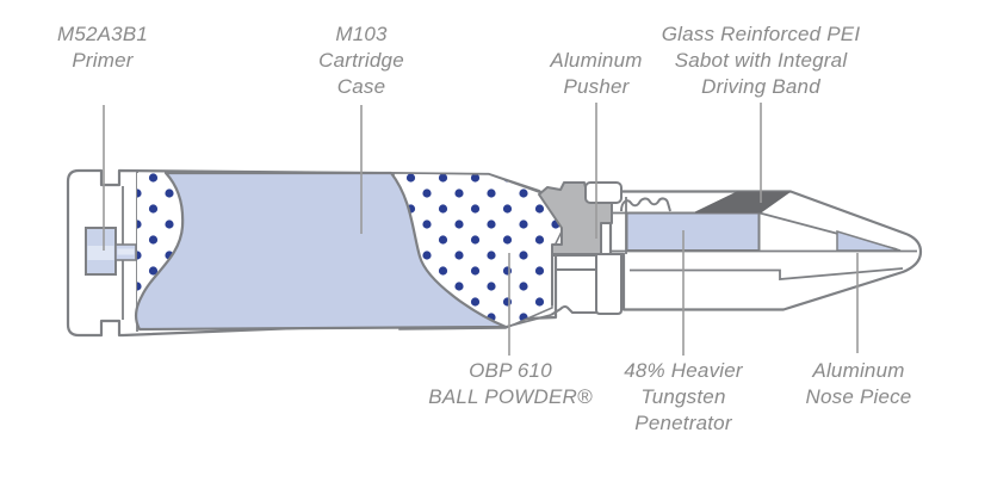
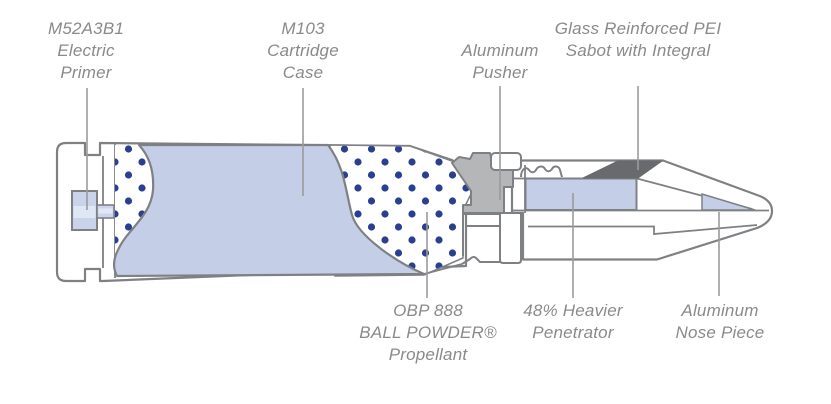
  M52A3B1
+ Electric
  Primer
  M103
  Cartridge
  Case
  Aluminum
  Pusher
  Glass Reinforced PEI
  Sabot with Integral
- Driving Band
- OBP 610
+ OBP 888
  BALL POWDER®
+ Propellant
  48% Heavier
- Tungsten
  Penetrator
  Aluminum
  Nose Piece
